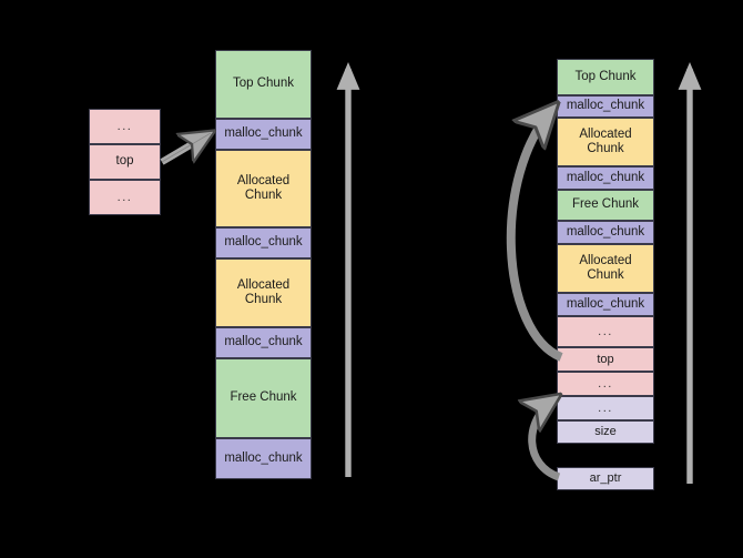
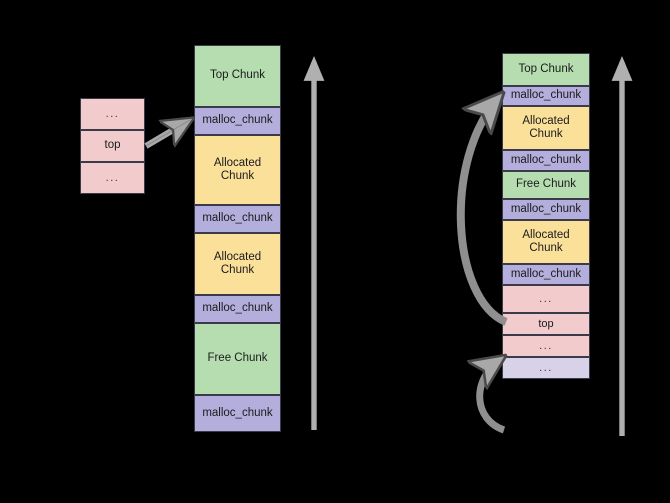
  ...
  top
  ...
  Top Chunk
  malloc_chunk
  Allocated
  Chunk
  malloc_chunk
  Allocated
  Chunk
  malloc_chunk
  Free Chunk
  malloc_chunk
  Top Chunk
  malloc_chunk
  Allocated
  Chunk
  malloc_chunk
  Free Chunk
  malloc_chunk
  Allocated
  Chunk
  malloc_chunk
  ...
  top
  ...
  ...
- size
- ar_ptr
